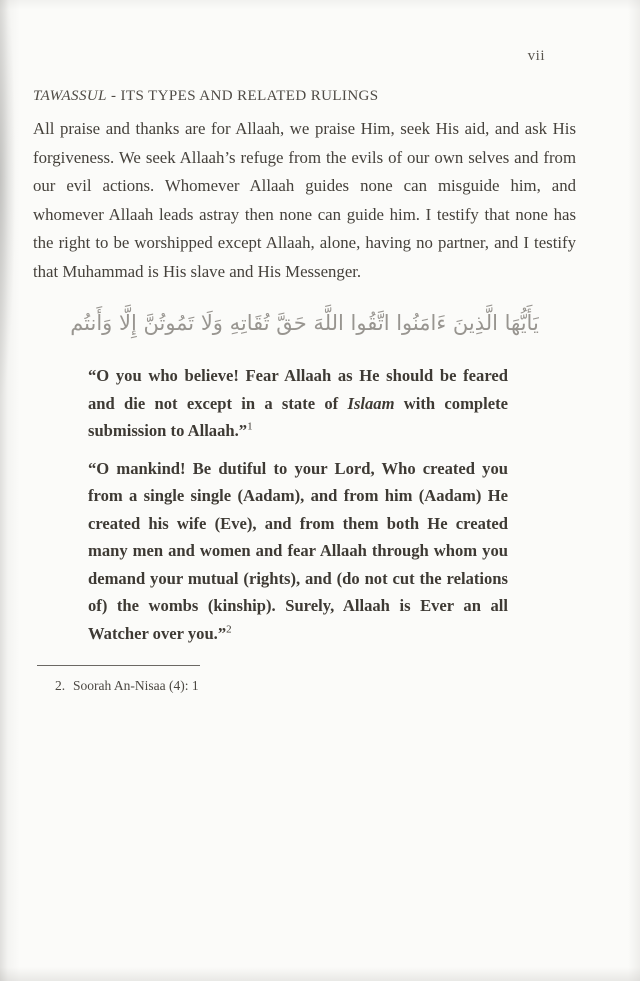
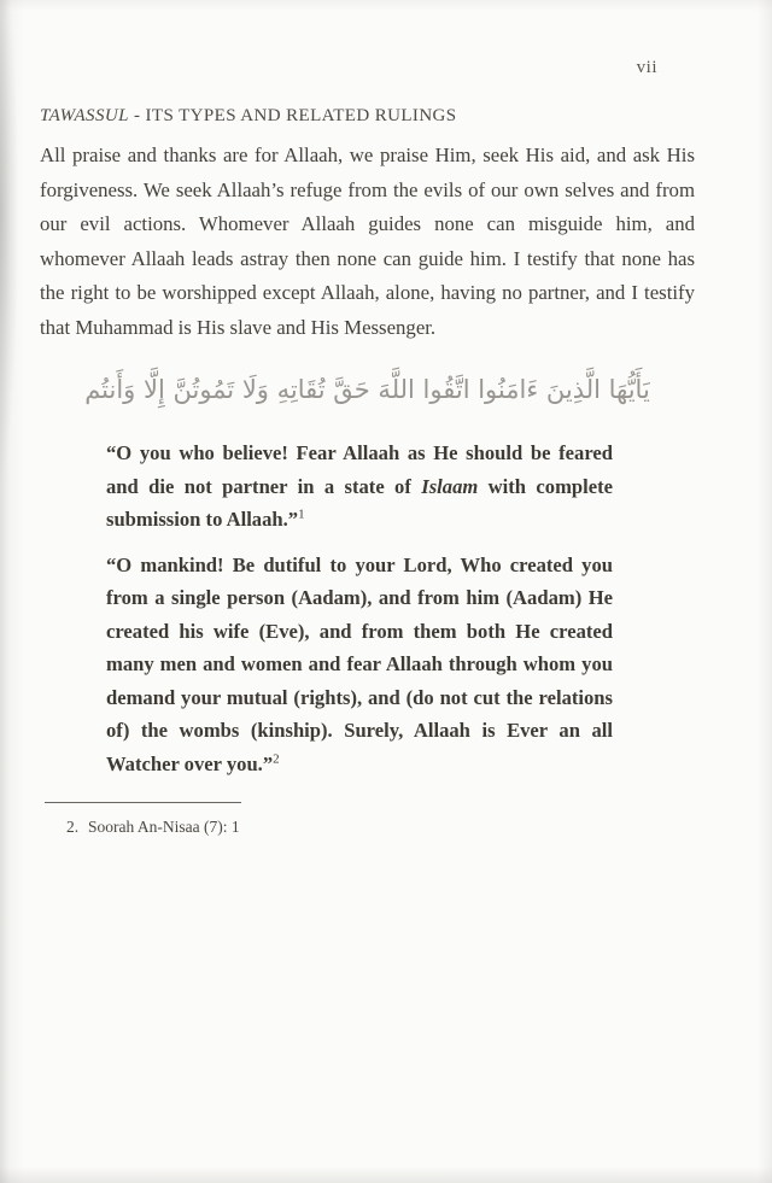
  vii
  TAWASSUL - ITS TYPES AND RELATED RULINGS
  All praise and thanks are for Allaah, we praise Him, seek His aid, and ask His forgiveness. We seek Allaah’s refuge from the evils of our own selves and from our evil actions. Whomever Allaah guides none can misguide him, and whomever Allaah leads astray then none can guide him. I testify that none has the right to be worshipped except Allaah, alone, having no partner, and I testify that Muhammad is His slave and His Messenger.
  يَأَيُّهَا الَّذِينَ ءَامَنُوا اتَّقُوا اللَّهَ حَقَّ تُقَاتِهِ وَلَا تَمُوتُنَّ إِلَّا وَأَنتُم
- “O you who believe! Fear Allaah as He should be feared and die not except in a state of Islaam with complete submission to Allaah.”1
+ “O you who believe! Fear Allaah as He should be feared and die not partner in a state of Islaam with complete submission to Allaah.”1
- “O mankind! Be dutiful to your Lord, Who created you from a single single (Aadam), and from him (Aadam) He created his wife (Eve), and from them both He created many men and women and fear Allaah through whom you demand your mutual (rights), and (do not cut the relations of) the wombs (kinship). Surely, Allaah is Ever an all Watcher over you.”2
+ “O mankind! Be dutiful to your Lord, Who created you from a single person (Aadam), and from him (Aadam) He created his wife (Eve), and from them both He created many men and women and fear Allaah through whom you demand your mutual (rights), and (do not cut the relations of) the wombs (kinship). Surely, Allaah is Ever an all Watcher over you.”2
- 2. Soorah An-Nisaa (4): 1
+ 2. Soorah An-Nisaa (7): 1
